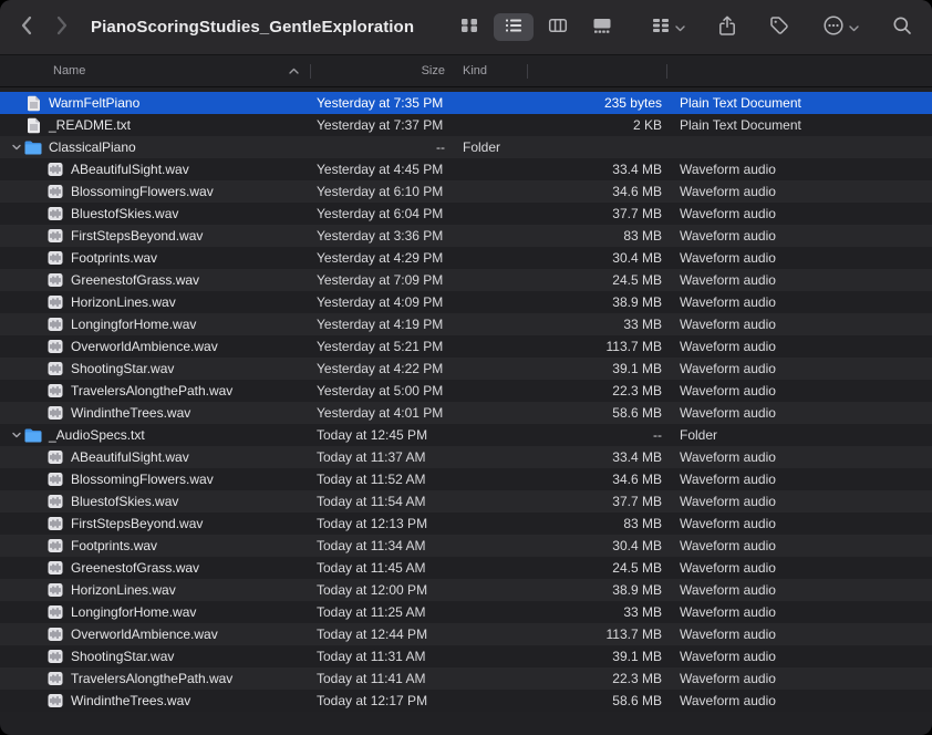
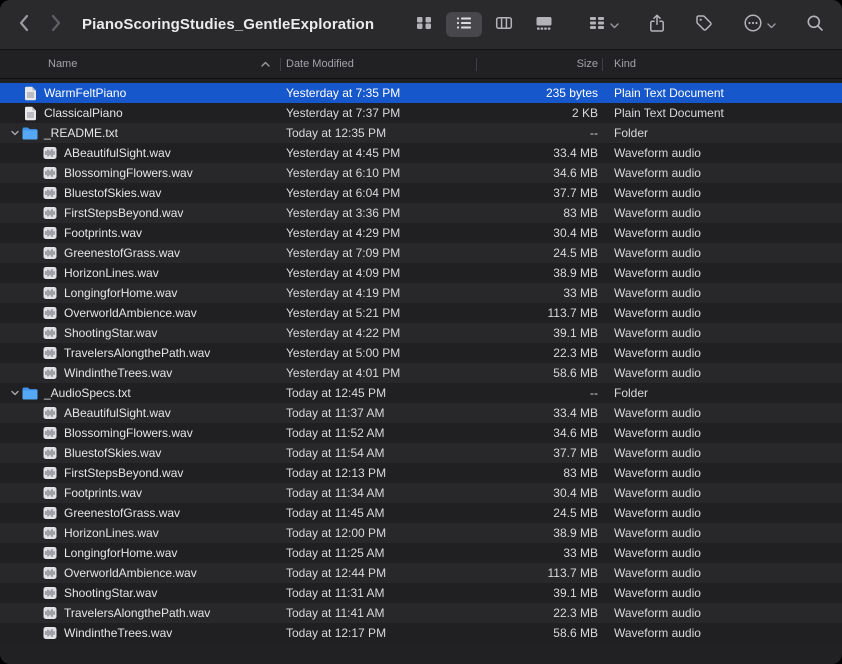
  PianoScoringStudies_GentleExploration
  Name
+ Date Modified
  Size
  Kind
  WarmFeltPiano
  Yesterday at 7:35 PM
  235 bytes
  Plain Text Document
- _README.txt
+ ClassicalPiano
  Yesterday at 7:37 PM
  2 KB
  Plain Text Document
- ClassicalPiano
+ _README.txt
+ Today at 12:35 PM
  --
  Folder
  ABeautifulSight.wav
  Yesterday at 4:45 PM
  33.4 MB
  Waveform audio
  BlossomingFlowers.wav
  Yesterday at 6:10 PM
  34.6 MB
  Waveform audio
  BluestofSkies.wav
  Yesterday at 6:04 PM
  37.7 MB
  Waveform audio
  FirstStepsBeyond.wav
  Yesterday at 3:36 PM
  83 MB
  Waveform audio
  Footprints.wav
  Yesterday at 4:29 PM
  30.4 MB
  Waveform audio
  GreenestofGrass.wav
  Yesterday at 7:09 PM
  24.5 MB
  Waveform audio
  HorizonLines.wav
  Yesterday at 4:09 PM
  38.9 MB
  Waveform audio
  LongingforHome.wav
  Yesterday at 4:19 PM
  33 MB
  Waveform audio
  OverworldAmbience.wav
  Yesterday at 5:21 PM
  113.7 MB
  Waveform audio
  ShootingStar.wav
  Yesterday at 4:22 PM
  39.1 MB
  Waveform audio
  TravelersAlongthePath.wav
  Yesterday at 5:00 PM
  22.3 MB
  Waveform audio
  WindintheTrees.wav
  Yesterday at 4:01 PM
  58.6 MB
  Waveform audio
  _AudioSpecs.txt
  Today at 12:45 PM
  --
  Folder
  ABeautifulSight.wav
  Today at 11:37 AM
  33.4 MB
  Waveform audio
  BlossomingFlowers.wav
  Today at 11:52 AM
  34.6 MB
  Waveform audio
  BluestofSkies.wav
  Today at 11:54 AM
  37.7 MB
  Waveform audio
  FirstStepsBeyond.wav
  Today at 12:13 PM
  83 MB
  Waveform audio
  Footprints.wav
  Today at 11:34 AM
  30.4 MB
  Waveform audio
  GreenestofGrass.wav
  Today at 11:45 AM
  24.5 MB
  Waveform audio
  HorizonLines.wav
  Today at 12:00 PM
  38.9 MB
  Waveform audio
  LongingforHome.wav
  Today at 11:25 AM
  33 MB
  Waveform audio
  OverworldAmbience.wav
  Today at 12:44 PM
  113.7 MB
  Waveform audio
  ShootingStar.wav
  Today at 11:31 AM
  39.1 MB
  Waveform audio
  TravelersAlongthePath.wav
  Today at 11:41 AM
  22.3 MB
  Waveform audio
  WindintheTrees.wav
  Today at 12:17 PM
  58.6 MB
  Waveform audio
